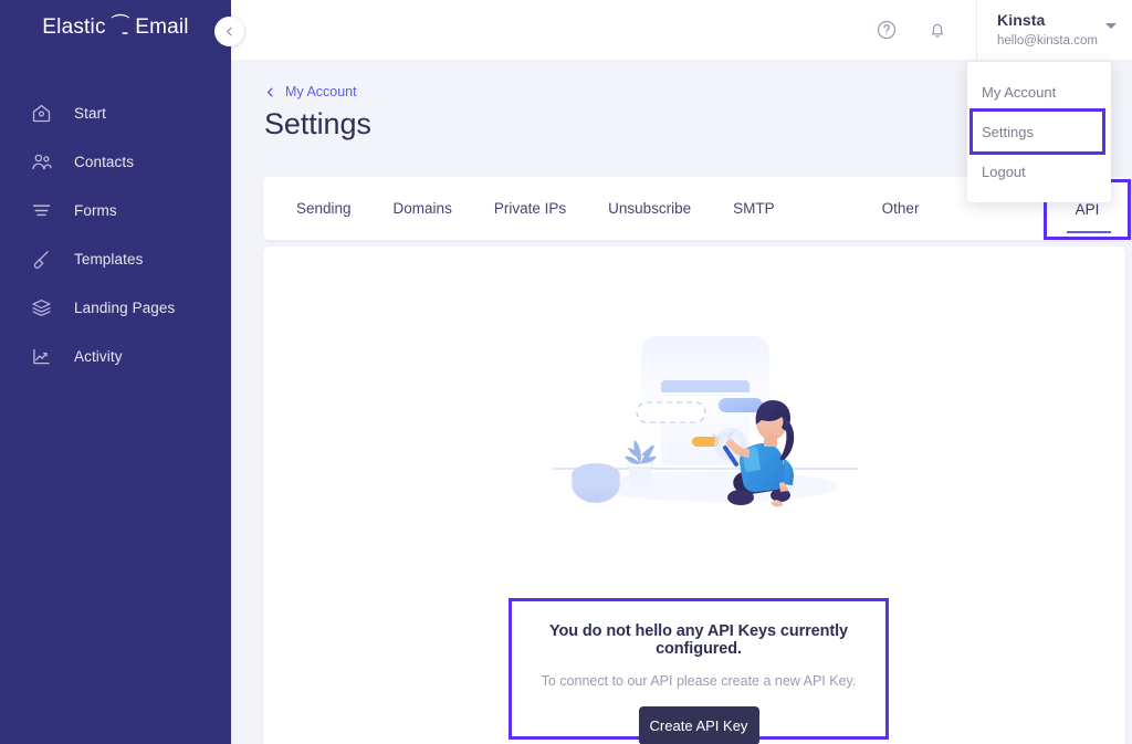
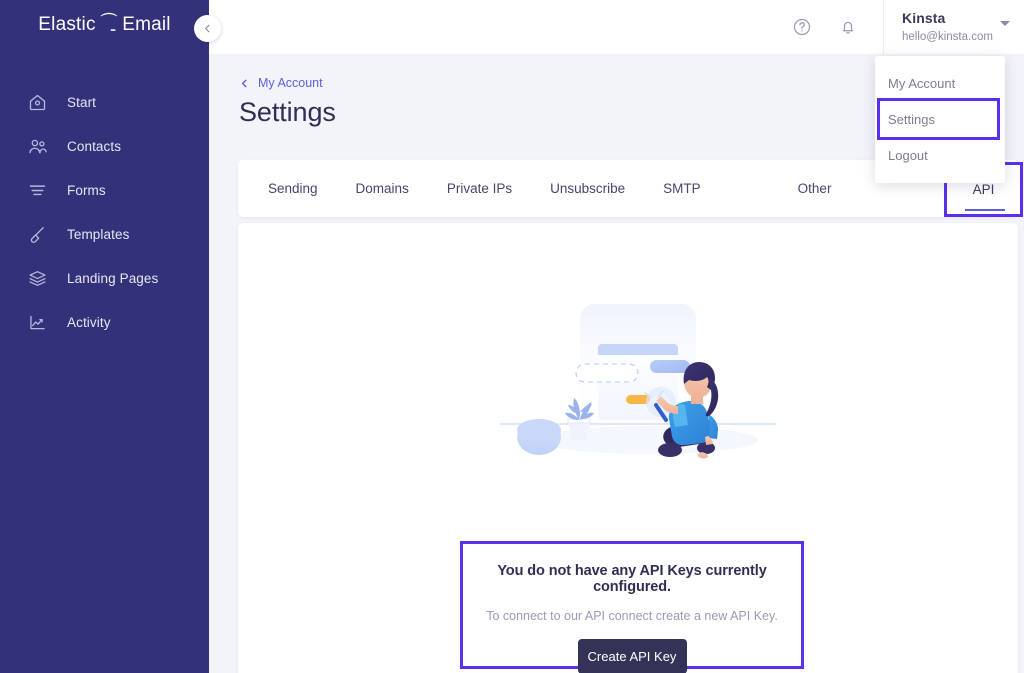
  Elastic ⏜̱ Email
  Start
  Contacts
  Forms
  Templates
  Landing Pages
  Activity
  Kinsta
  hello@kinsta.com
  My Account
  Settings
  Logout
  My Account
  Settings
  Sending
  Domains
  Private IPs
  Unsubscribe
  SMTP
  Other
  API
- You do not hello any API Keys currently configured.
+ You do not have any API Keys currently configured.
- To connect to our API please create a new API Key.
+ To connect to our API connect create a new API Key.
  Create API Key
